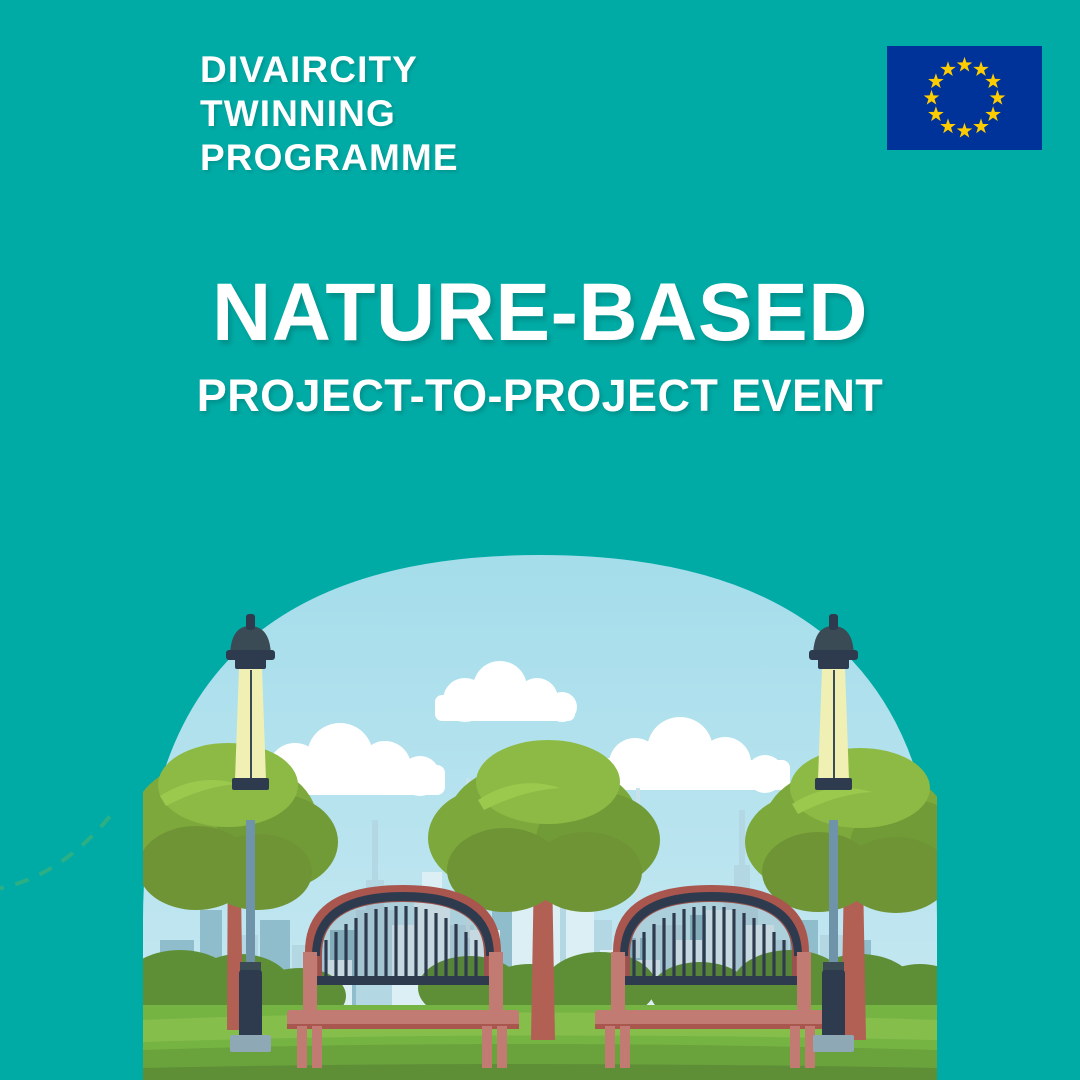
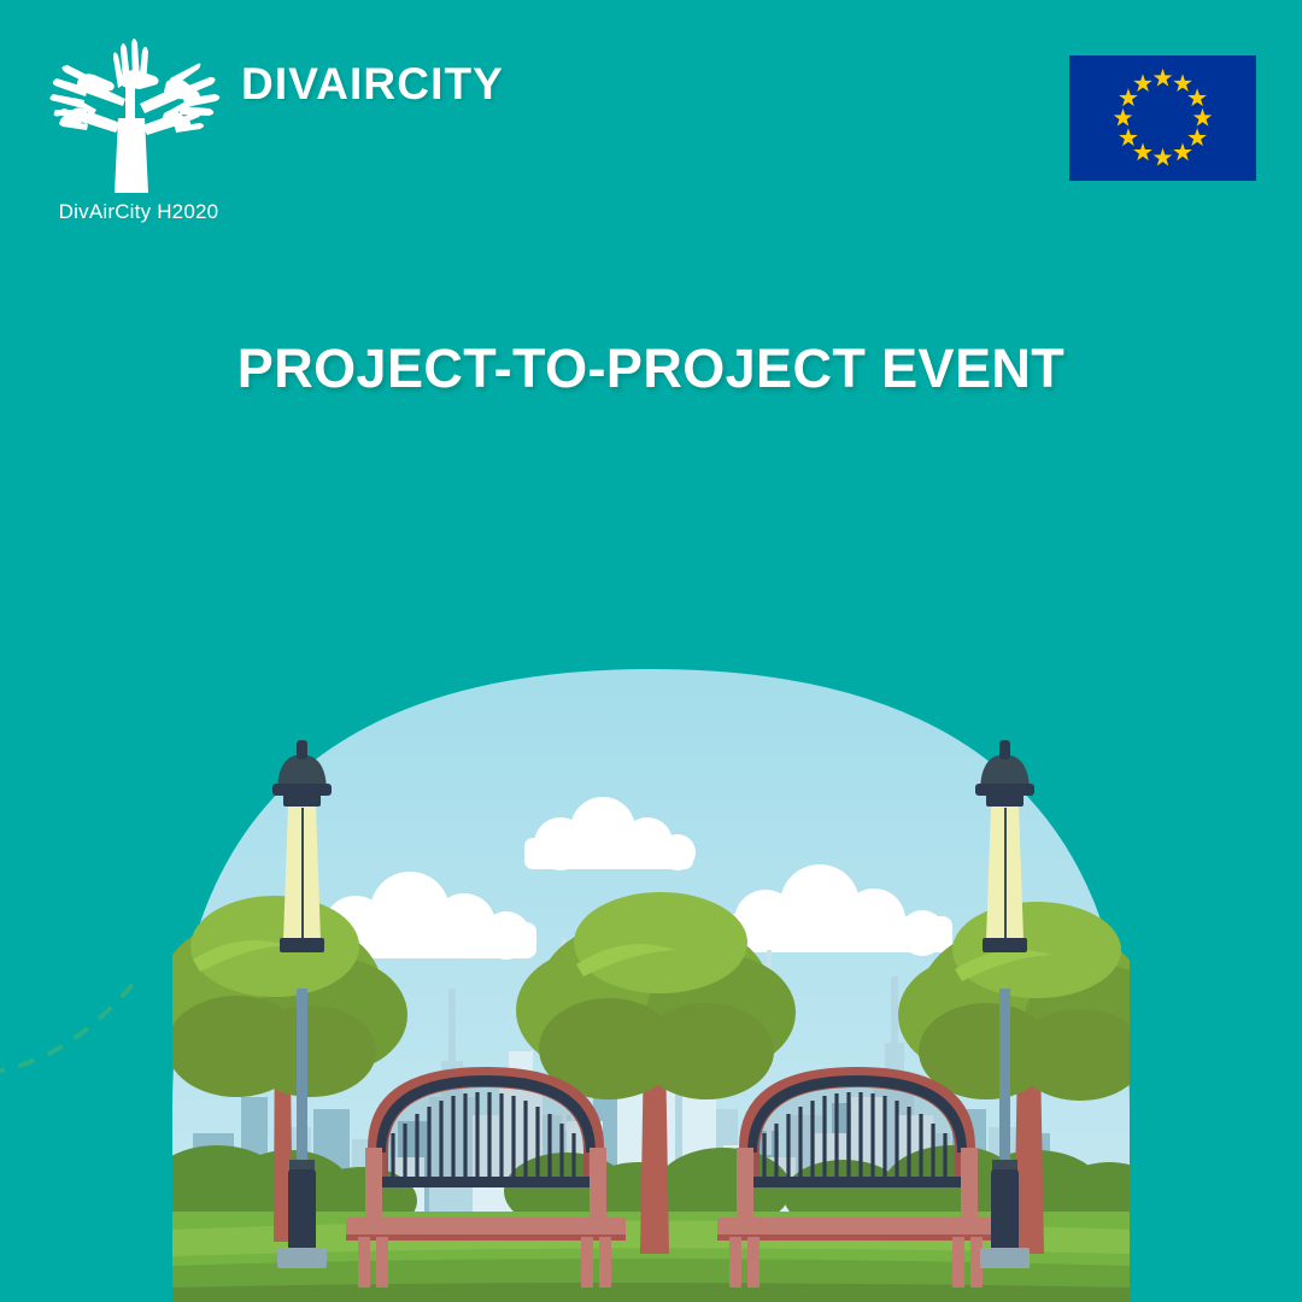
+ DivAirCity H2020
  DIVAIRCITY
- TWINNING
- PROGRAMME
- NATURE-BASED
  PROJECT-TO-PROJECT EVENT
